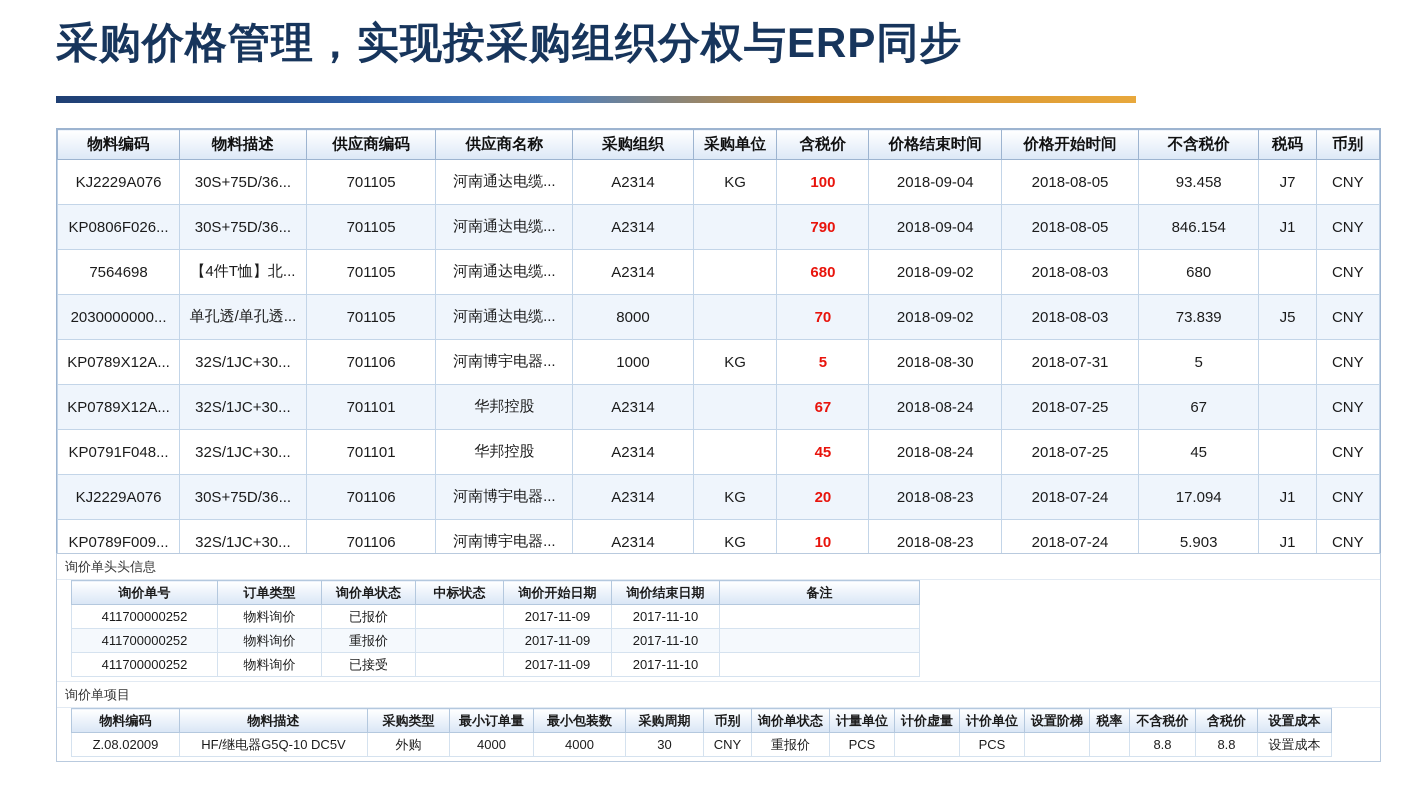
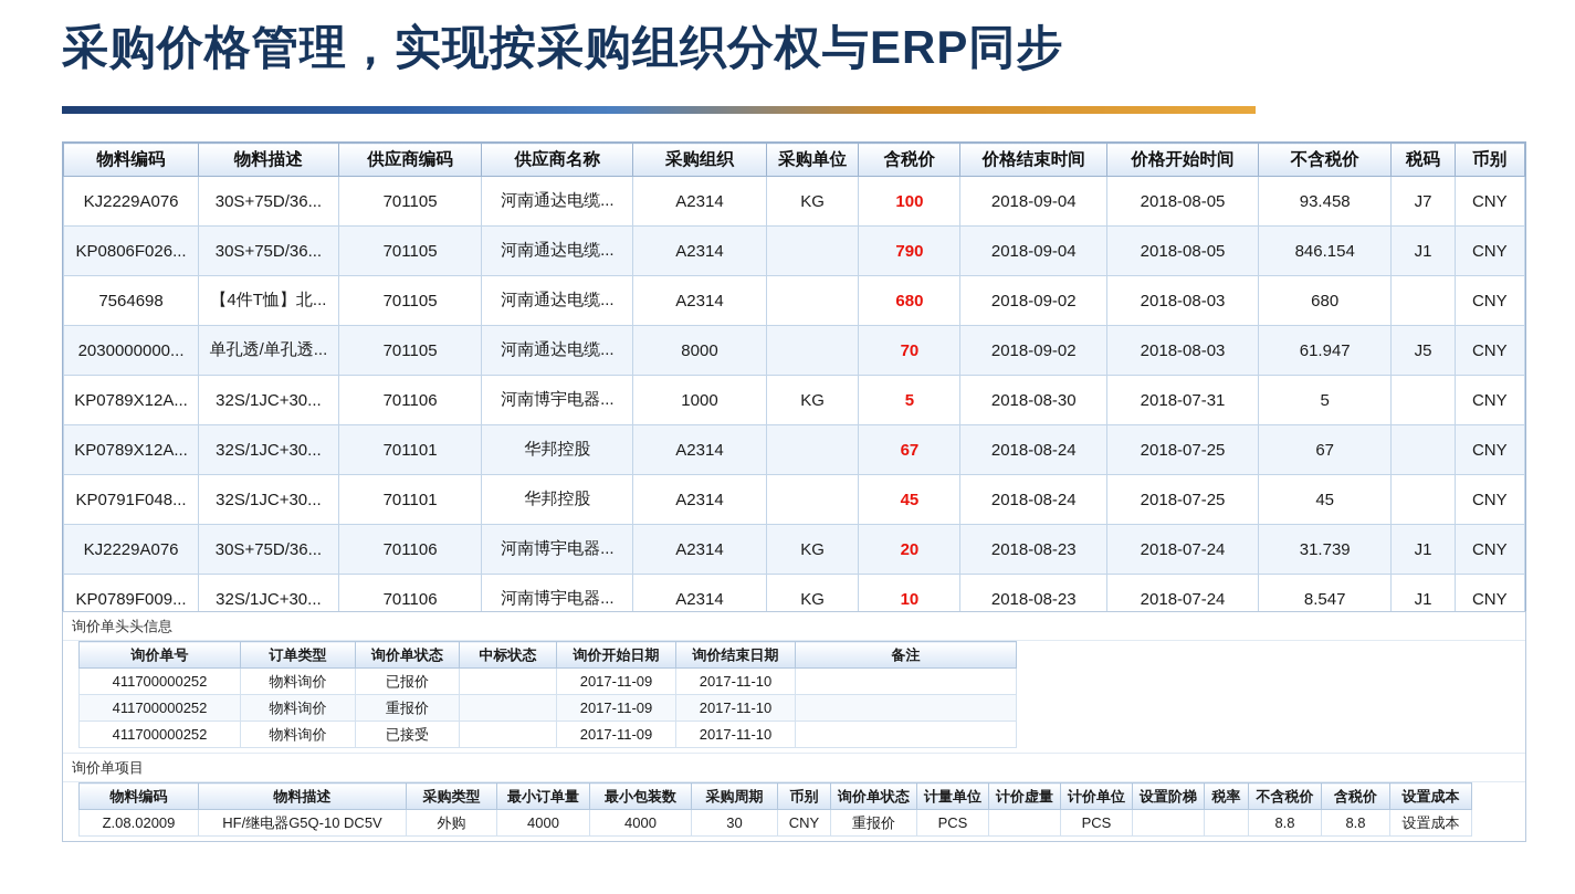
  采购价格管理，实现按采购组织分权与ERP同步
  物料编码	物料描述	供应商编码	供应商名称	采购组织	采购单位	含税价	价格结束时间	价格开始时间	不含税价	税码	币别
  KJ2229A076	30S+75D/36...	701105	河南通达电缆...	A2314	KG	100	2018-09-04	2018-08-05	93.458	J7	CNY
  KP0806F026...	30S+75D/36...	701105	河南通达电缆...	A2314		790	2018-09-04	2018-08-05	846.154	J1	CNY
  7564698	【4件T恤】北...	701105	河南通达电缆...	A2314		680	2018-09-02	2018-08-03	680		CNY
- 2030000000...	单孔透/单孔透...	701105	河南通达电缆...	8000		70	2018-09-02	2018-08-03	73.839	J5	CNY
+ 2030000000...	单孔透/单孔透...	701105	河南通达电缆...	8000		70	2018-09-02	2018-08-03	61.947	J5	CNY
  KP0789X12A...	32S/1JC+30...	701106	河南博宇电器...	1000	KG	5	2018-08-30	2018-07-31	5		CNY
  KP0789X12A...	32S/1JC+30...	701101	华邦控股	A2314		67	2018-08-24	2018-07-25	67		CNY
  KP0791F048...	32S/1JC+30...	701101	华邦控股	A2314		45	2018-08-24	2018-07-25	45		CNY
- KJ2229A076	30S+75D/36...	701106	河南博宇电器...	A2314	KG	20	2018-08-23	2018-07-24	17.094	J1	CNY
+ KJ2229A076	30S+75D/36...	701106	河南博宇电器...	A2314	KG	20	2018-08-23	2018-07-24	31.739	J1	CNY
- KP0789F009...	32S/1JC+30...	701106	河南博宇电器...	A2314	KG	10	2018-08-23	2018-07-24	5.903	J1	CNY
+ KP0789F009...	32S/1JC+30...	701106	河南博宇电器...	A2314	KG	10	2018-08-23	2018-07-24	8.547	J1	CNY
  询价单头头信息
  询价单号	订单类型	询价单状态	中标状态	询价开始日期	询价结束日期	备注
  411700000252	物料询价	已报价		2017-11-09	2017-11-10
  411700000252	物料询价	重报价		2017-11-09	2017-11-10
  411700000252	物料询价	已接受		2017-11-09	2017-11-10
  询价单项目
  物料编码	物料描述	采购类型	最小订单量	最小包装数	采购周期	币别	询价单状态	计量单位	计价虚量	计价单位	设置阶梯	税率	不含税价	含税价	设置成本
  Z.08.02009	HF/继电器G5Q-10 DC5V	外购	4000	4000	30	CNY	重报价	PCS		PCS			8.8	8.8	设置成本
